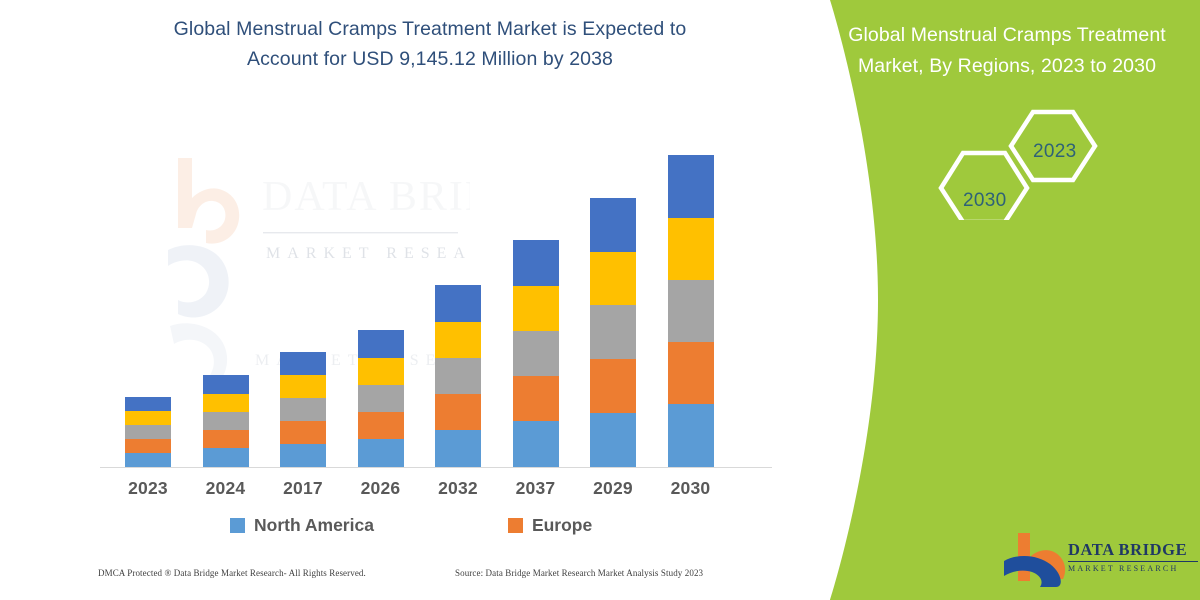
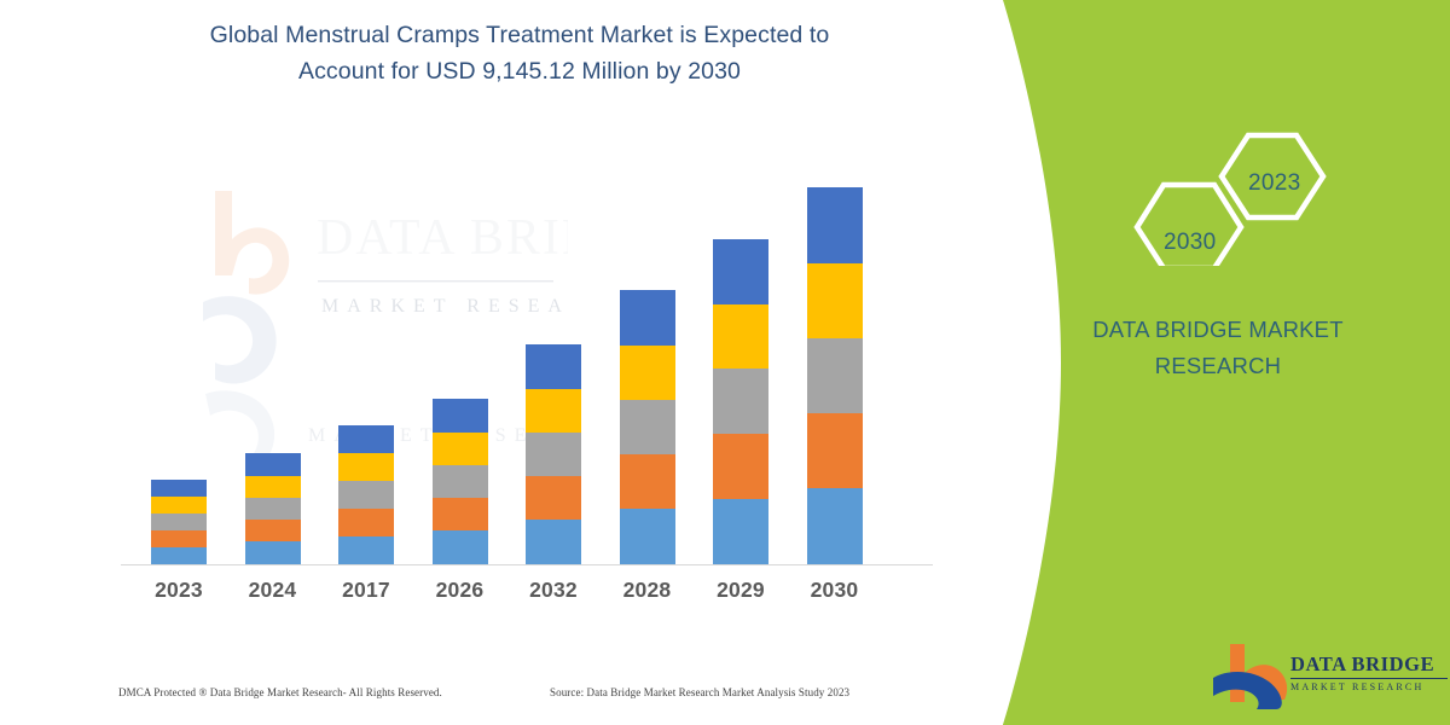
  MARKET RESEA
- Global Menstrual Cramps Treatment Market is Expected to Account for USD 9,145.12 Million by 2038
+ Global Menstrual Cramps Treatment Market is Expected to Account for USD 9,145.12 Million by 2030
  2023
  2024
  2017
  2026
  2032
- 2037
+ 2028
  2029
  2030
- North America
- Europe
  DMCA Protected ® Data Bridge Market Research- All Rights Reserved.
  Source: Data Bridge Market Research Market Analysis Study 2023
- Global Menstrual Cramps Treatment Market, By Regions, 2023 to 2030
  2030
  2023
+ DATA BRIDGE MARKET RESEARCH
  DATA BRIDGE
  MARKET RESEARCH
